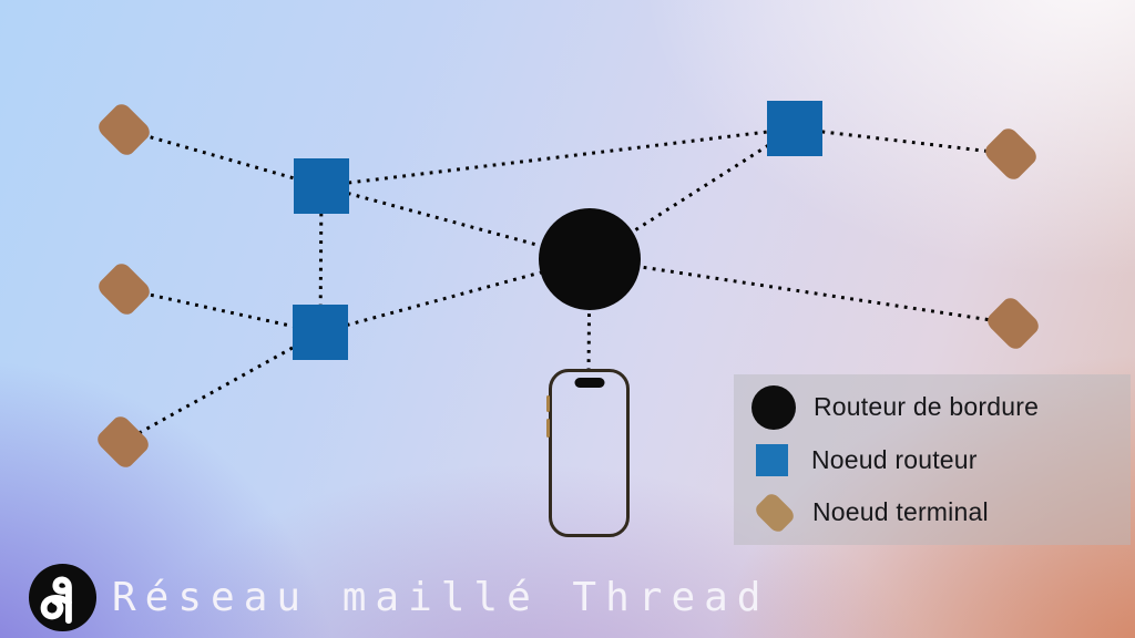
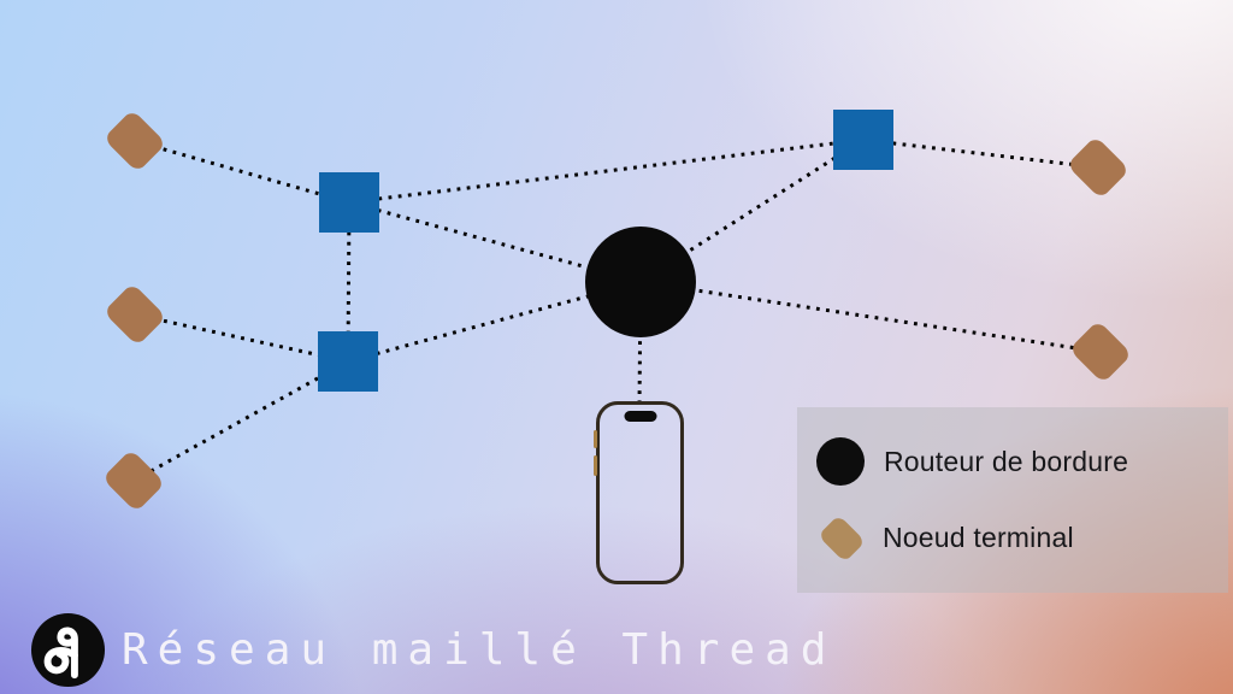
  Routeur de bordure
- Noeud routeur
  Noeud terminal
  Réseau maillé Thread
